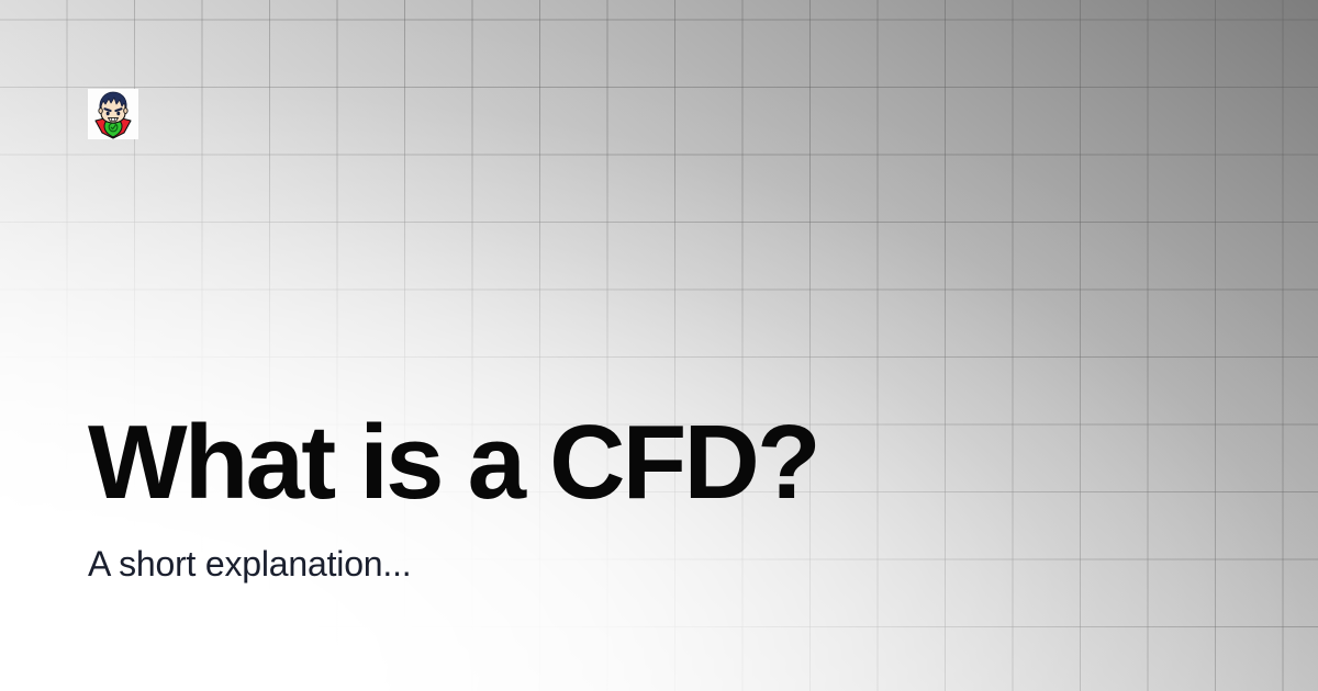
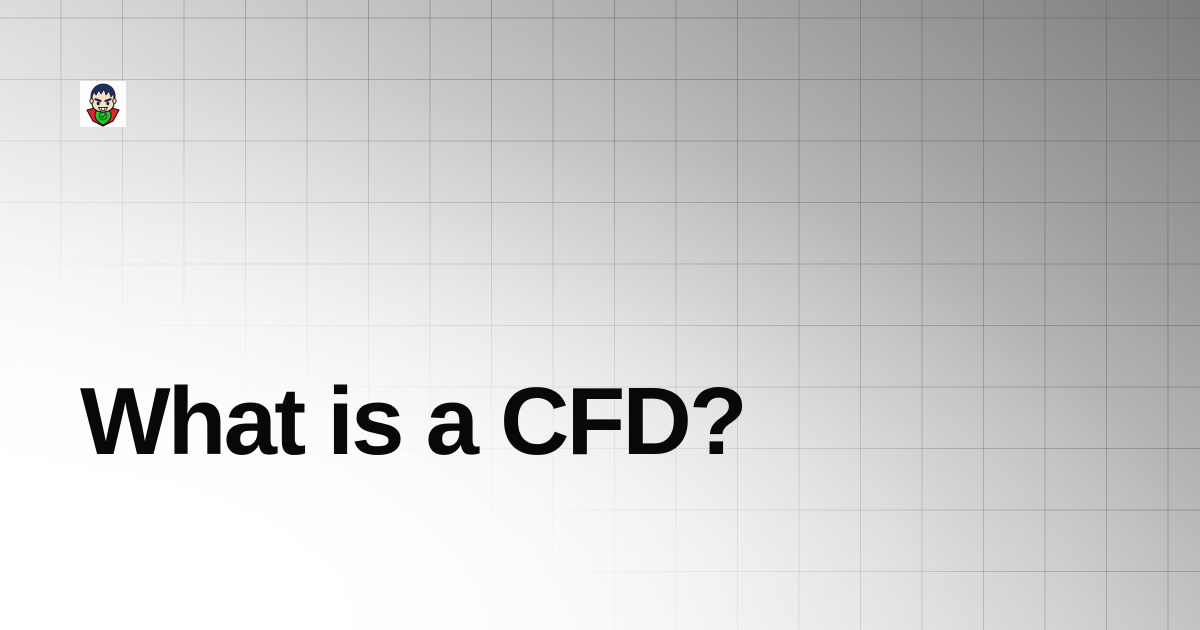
  What is a CFD?
- A short explanation...
